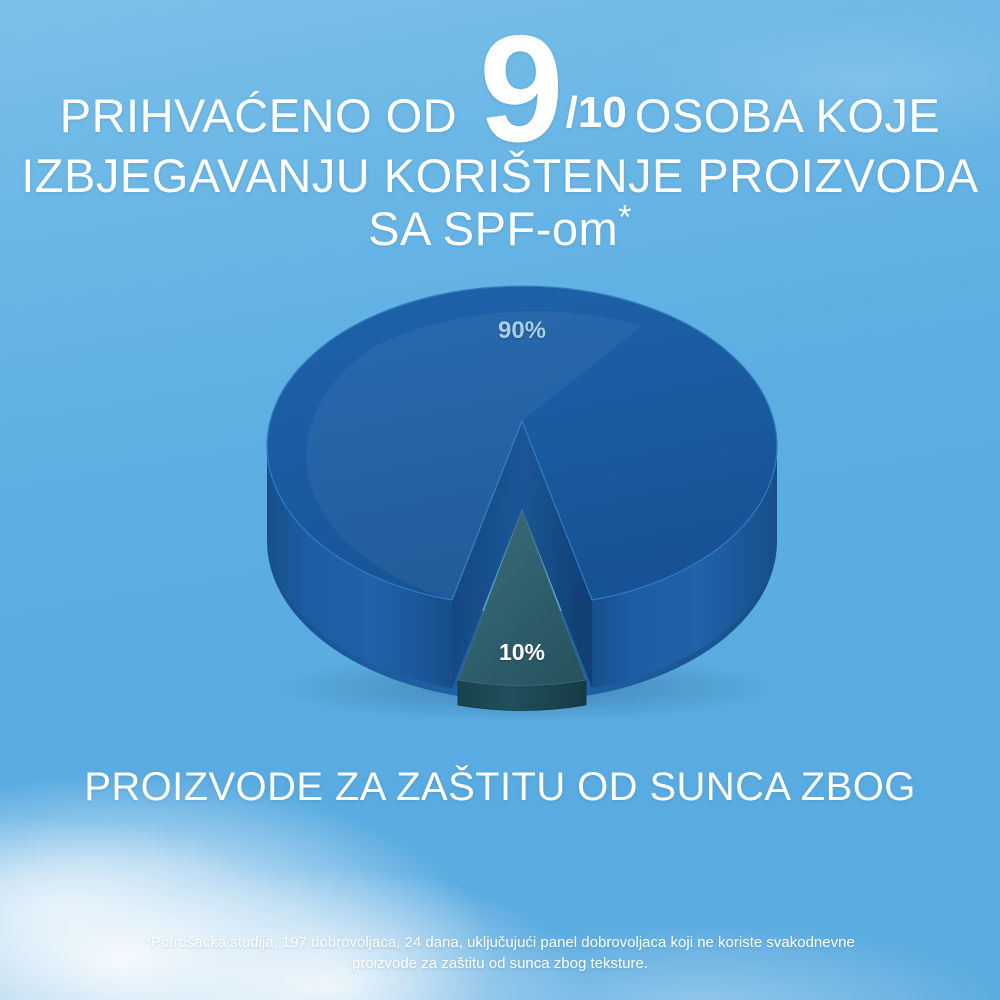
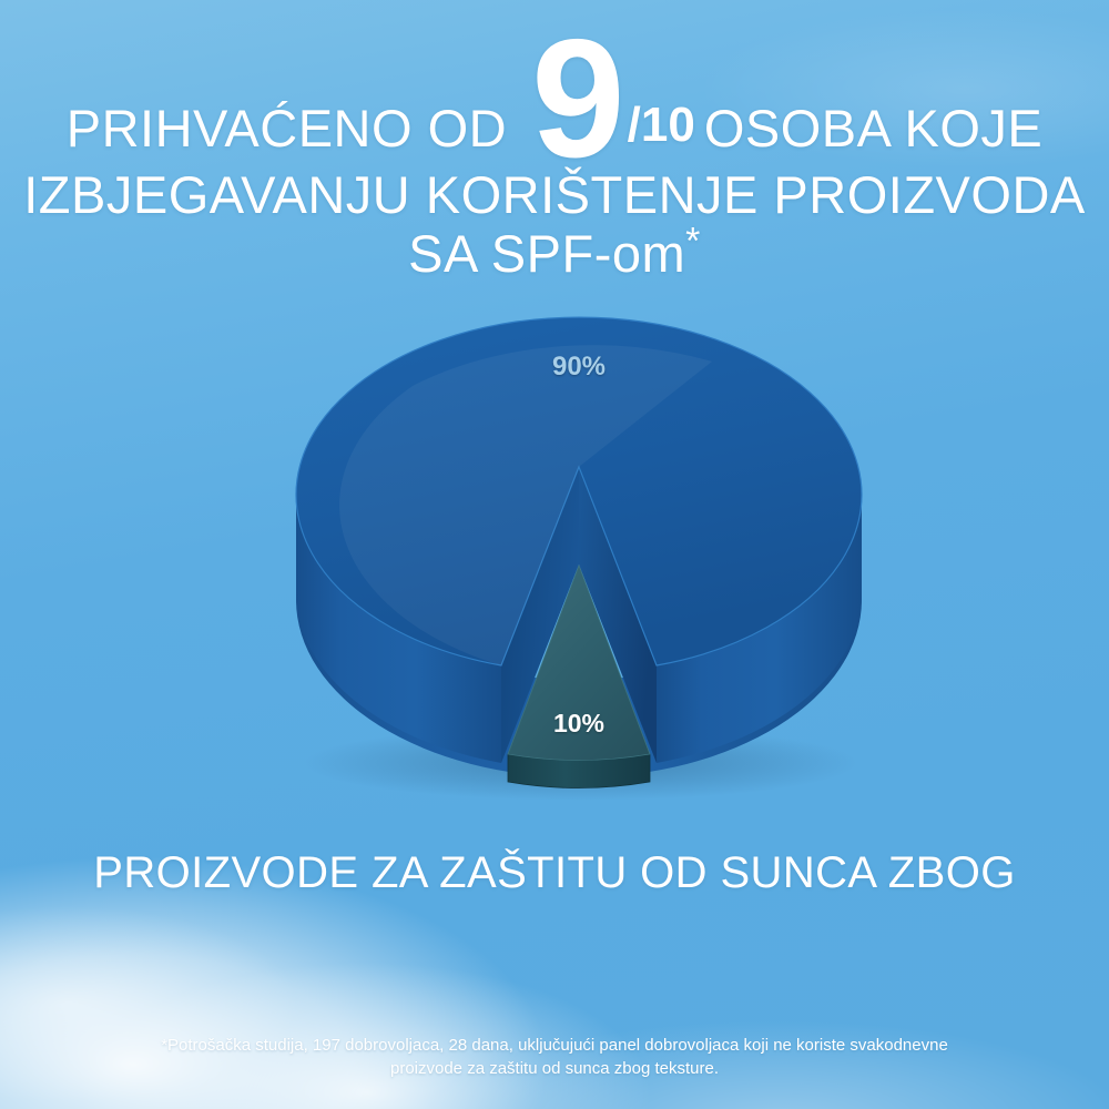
  PRIHVAĆENO OD
  9
  /10
  OSOBA KOJE
  IZBJEGAVANJU KORIŠTENJE PROIZVODA
  SA SPF-om*
  90%
  10%
  PROIZVODE ZA ZAŠTITU OD SUNCA ZBOG
- *Potrošačka studija, 197 dobrovoljaca, 24 dana, uključujući panel dobrovoljaca koji ne koriste svakodnevne
+ *Potrošačka studija, 197 dobrovoljaca, 28 dana, uključujući panel dobrovoljaca koji ne koriste svakodnevne
  proizvode za zaštitu od sunca zbog teksture.
